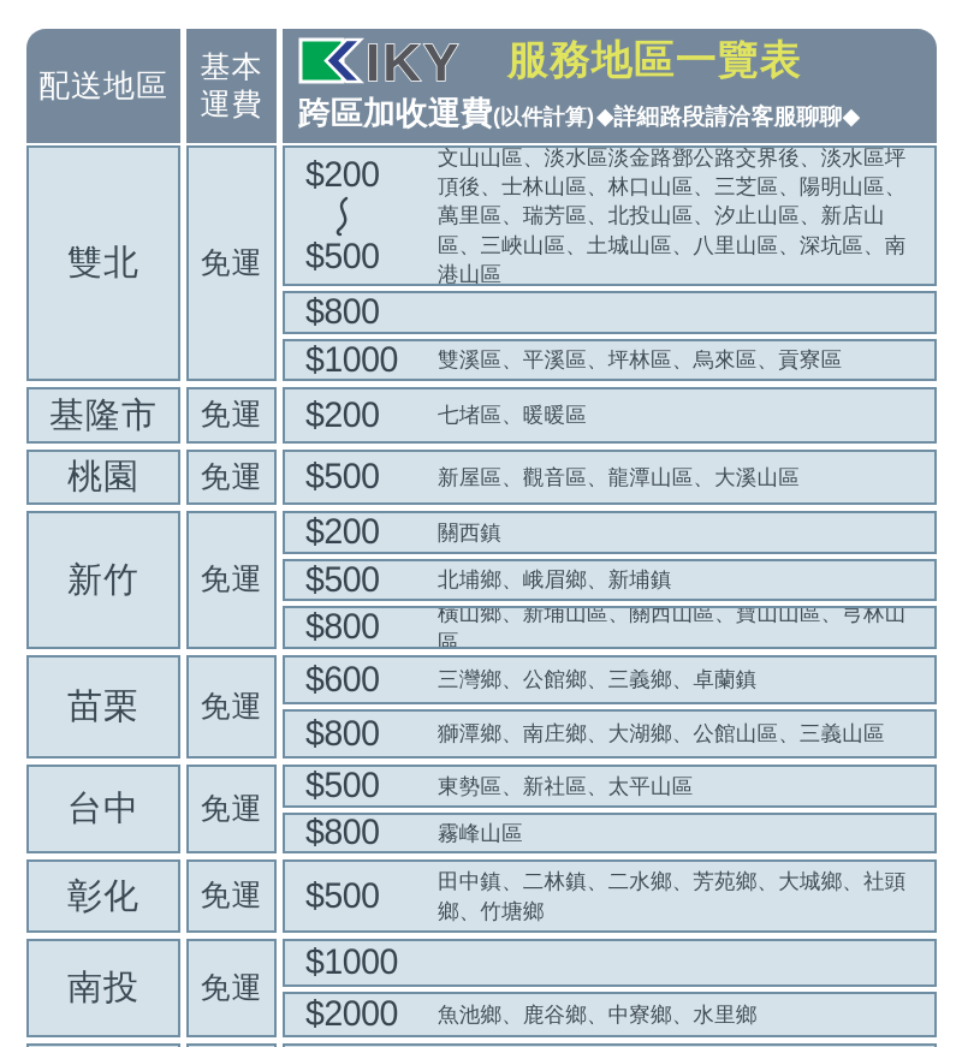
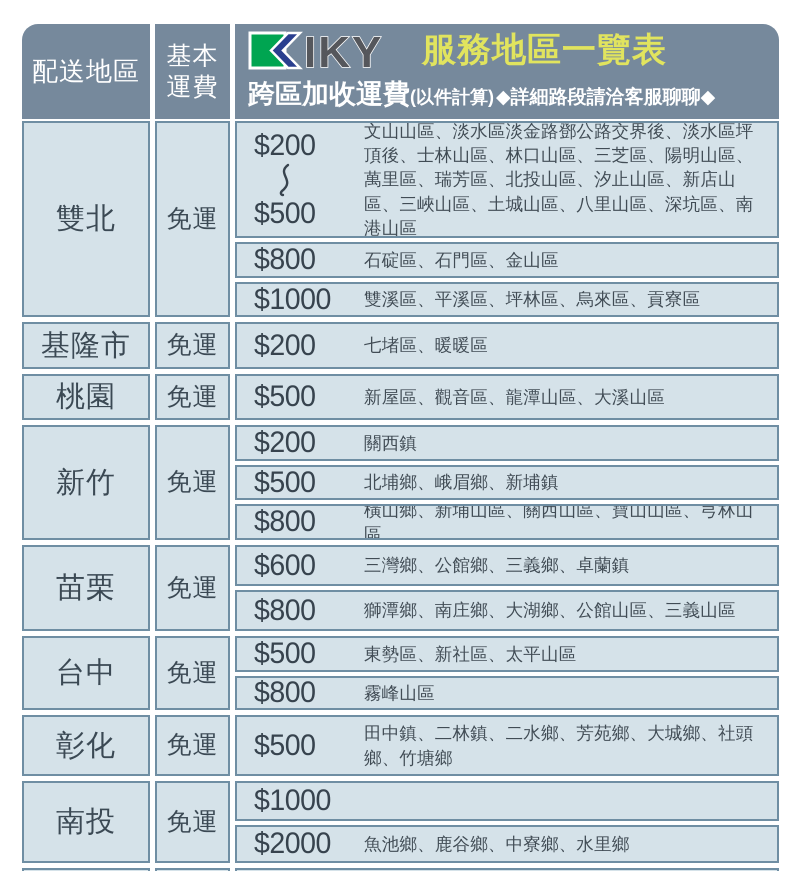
  配送地區
  基本
  運費
  IKY
  服務地區一覽表
  跨區加收運費(以件計算)◆詳細路段請洽客服聊聊◆
  雙北
  免運
  $200
  $500
  文山山區、淡水區淡金路鄧公路交界後、淡水區坪頂後、士林山區、林口山區、三芝區、陽明山區、萬里區、瑞芳區、北投山區、汐止山區、新店山區、三峽山區、土城山區、八里山區、深坑區、南港山區
  $800
+ 石碇區、石門區、金山區
  $1000
  雙溪區、平溪區、坪林區、烏來區、貢寮區
  基隆市
  免運
  $200
  七堵區、暖暖區
  桃園
  免運
  $500
  新屋區、觀音區、龍潭山區、大溪山區
  新竹
  免運
  $200
  關西鎮
  $500
  北埔鄉、峨眉鄉、新埔鎮
  $800
  橫山鄉、新埔山區、關西山區、寶山山區、芎林山區
  苗栗
  免運
  $600
  三灣鄉、公館鄉、三義鄉、卓蘭鎮
  $800
  獅潭鄉、南庄鄉、大湖鄉、公館山區、三義山區
  台中
  免運
  $500
  東勢區、新社區、太平山區
  $800
  霧峰山區
  彰化
  免運
  $500
  田中鎮、二林鎮、二水鄉、芳苑鄉、大城鄉、社頭鄉、竹塘鄉
  南投
  免運
  $1000
  $2000
  魚池鄉、鹿谷鄉、中寮鄉、水里鄉
